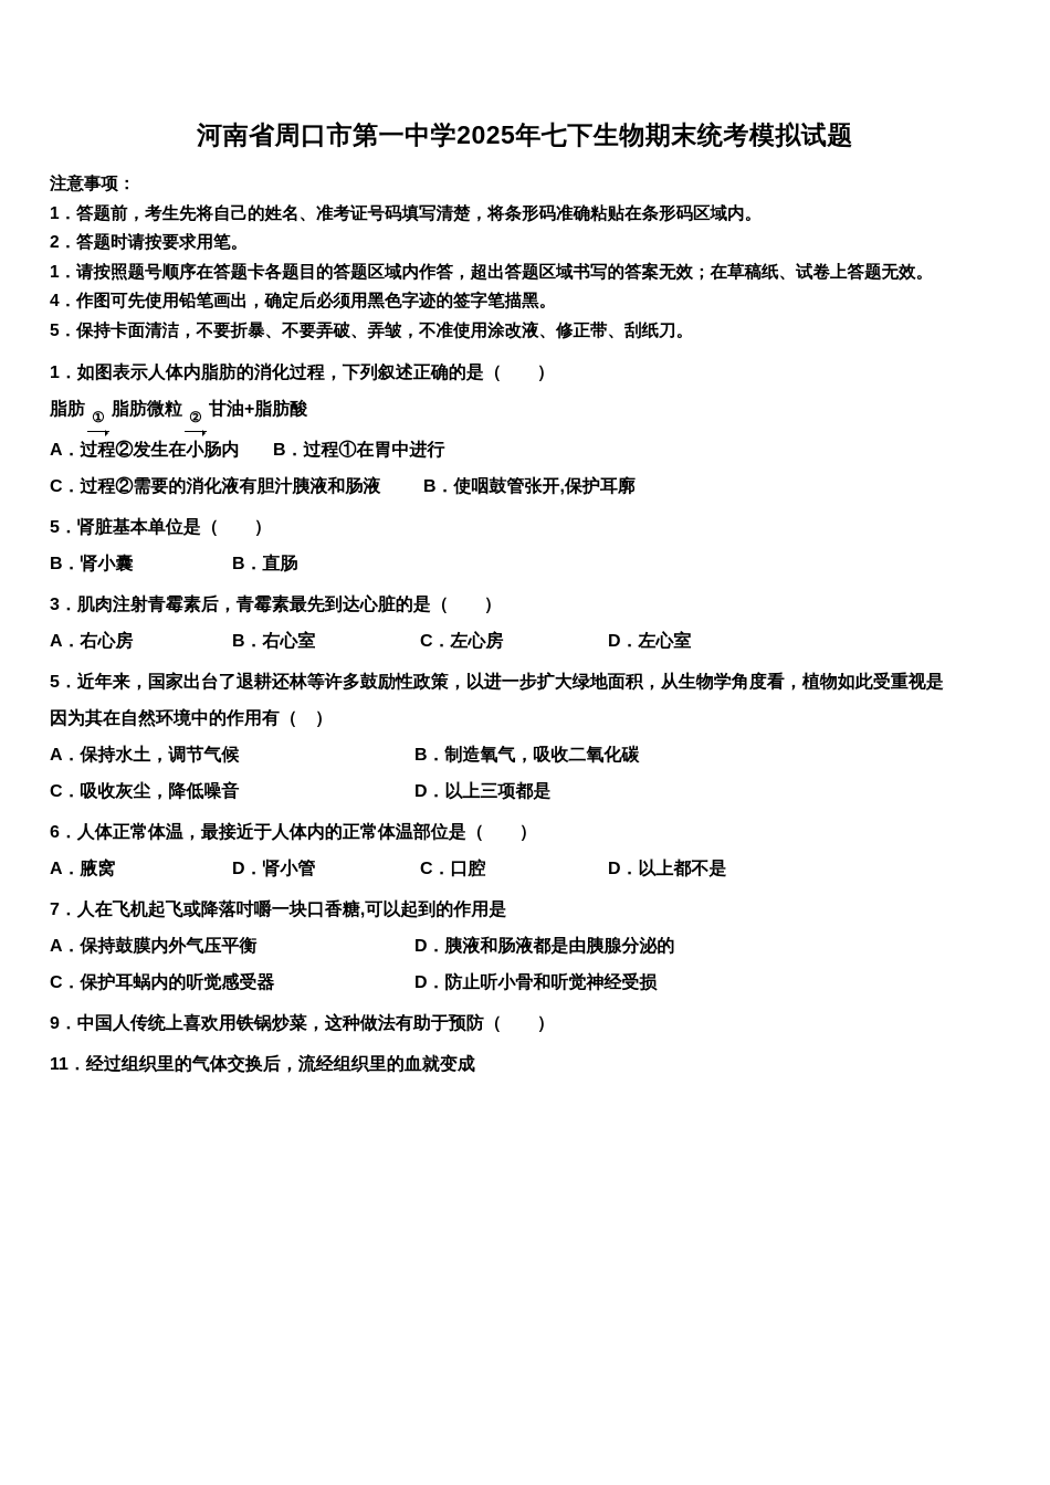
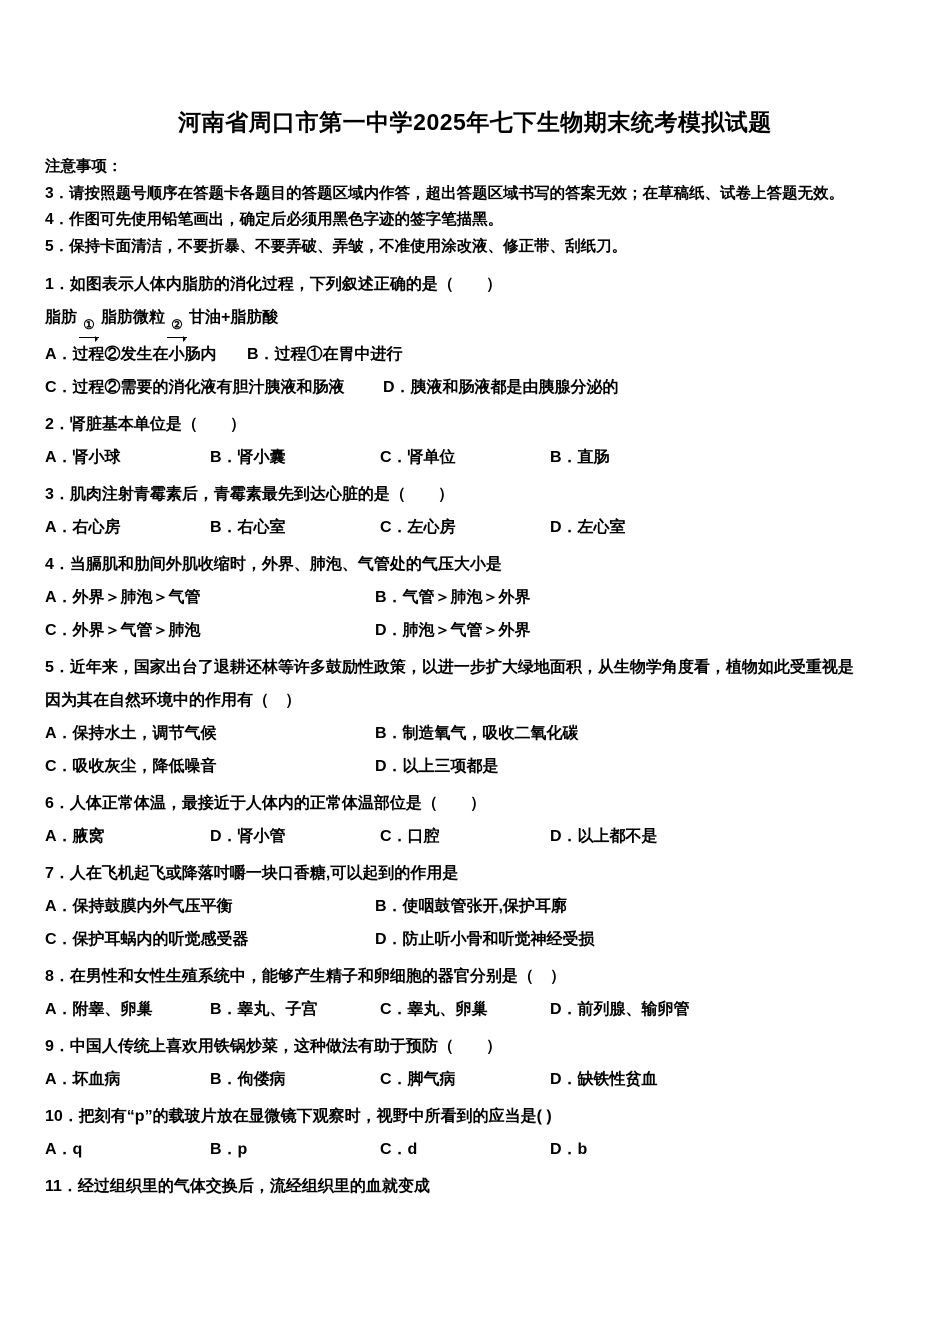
  河南省周口市第一中学2025年七下生物期末统考模拟试题
  注意事项：
- 1．答题前，考生先将自己的姓名、准考证号码填写清楚，将条形码准确粘贴在条形码区域内。
- 2．答题时请按要求用笔。
- 1．请按照题号顺序在答题卡各题目的答题区域内作答，超出答题区域书写的答案无效；在草稿纸、试卷上答题无效。
+ 3．请按照题号顺序在答题卡各题目的答题区域内作答，超出答题区域书写的答案无效；在草稿纸、试卷上答题无效。
  4．作图可先使用铅笔画出，确定后必须用黑色字迹的签字笔描黑。
  5．保持卡面清洁，不要折暴、不要弄破、弄皱，不准使用涂改液、修正带、刮纸刀。
  1．如图表示人体内脂肪的消化过程，下列叙述正确的是（ ）
  脂肪
  ①
  脂肪微粒
  ②
  甘油+脂肪酸
  A．过程②发生在小肠内
  B．过程①在胃中进行
  C．过程②需要的消化液有胆汁胰液和肠液
- B．使咽鼓管张开,保护耳廓
+ D．胰液和肠液都是由胰腺分泌的
- 5．肾脏基本单位是（ ）
+ 2．肾脏基本单位是（ ）
+ A．肾小球
  B．肾小囊
+ C．肾单位
  B．直肠
  3．肌肉注射青霉素后，青霉素最先到达心脏的是（ ）
  A．右心房
  B．右心室
  C．左心房
  D．左心室
+ 4．当膈肌和肋间外肌收缩时，外界、肺泡、气管处的气压大小是
+ A．外界＞肺泡＞气管
+ B．气管＞肺泡＞外界
+ C．外界＞气管＞肺泡
+ D．肺泡＞气管＞外界
  5．近年来，国家出台了退耕还林等许多鼓励性政策，以进一步扩大绿地面积，从生物学角度看，植物如此受重视是
  因为其在自然环境中的作用有（ ）
  A．保持水土，调节气候
  B．制造氧气，吸收二氧化碳
  C．吸收灰尘，降低噪音
  D．以上三项都是
  6．人体正常体温，最接近于人体内的正常体温部位是（ ）
  A．腋窝
  D．肾小管
  C．口腔
  D．以上都不是
  7．人在飞机起飞或降落吋嚼一块口香糖,可以起到的作用是
  A．保持鼓膜内外气压平衡
- D．胰液和肠液都是由胰腺分泌的
+ B．使咽鼓管张开,保护耳廓
  C．保护耳蜗内的听觉感受器
  D．防止听小骨和听觉神经受损
+ 8．在男性和女性生殖系统中，能够产生精子和卵细胞的器官分别是（ ）
+ A．附睾、卵巢
+ B．睾丸、子宫
+ C．睾丸、卵巢
+ D．前列腺、输卵管
  9．中国人传统上喜欢用铁锅炒菜，这种做法有助于预防（ ）
+ A．坏血病
+ B．佝偻病
+ C．脚气病
+ D．缺铁性贫血
+ 10．把刻有“p”的载玻片放在显微镜下观察时，视野中所看到的应当是( )
+ A．q
+ B．p
+ C．d
+ D．b
  11．经过组织里的气体交换后，流经组织里的血就变成
